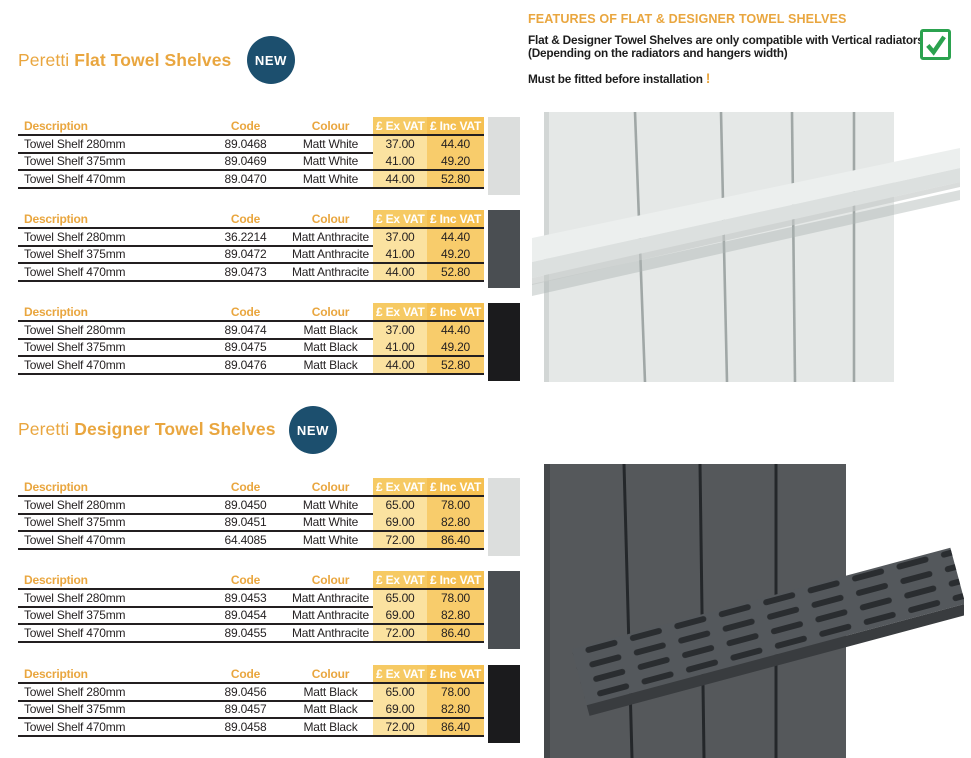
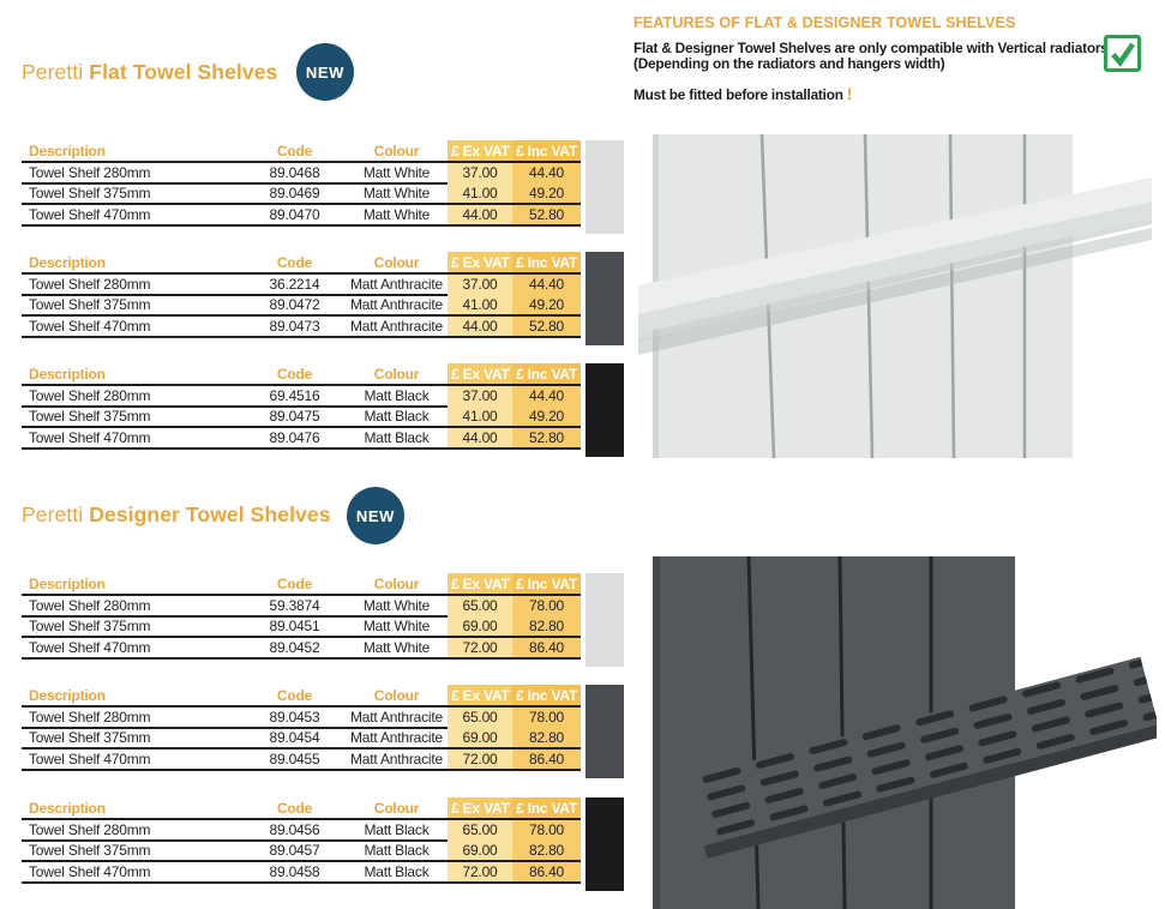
  Peretti Flat Towel Shelves
  NEW
  FEATURES OF FLAT & DESIGNER TOWEL SHELVES
  Flat & Designer Towel Shelves are only compatible with Vertical radiator
  (Depending on the radiators and hangers width)
  Must be fitted before installation !
  Description	Code	Colour	£ Ex VAT	£ Inc VAT
  Towel Shelf 280mm	89.0468	Matt White	37.00	44.40
  Towel Shelf 375mm	89.0469	Matt White	41.00	49.20
  Towel Shelf 470mm	89.0470	Matt White	44.00	52.80
  Description	Code	Colour	£ Ex VAT	£ Inc VAT
  Towel Shelf 280mm	36.2214	Matt Anthracite	37.00	44.40
  Towel Shelf 375mm	89.0472	Matt Anthracite	41.00	49.20
  Towel Shelf 470mm	89.0473	Matt Anthracite	44.00	52.80
  Description	Code	Colour	£ Ex VAT	£ Inc VAT
- Towel Shelf 280mm	89.0474	Matt Black	37.00	44.40
+ Towel Shelf 280mm	69.4516	Matt Black	37.00	44.40
  Towel Shelf 375mm	89.0475	Matt Black	41.00	49.20
  Towel Shelf 470mm	89.0476	Matt Black	44.00	52.80
  Peretti Designer Towel Shelves
  NEW
  Description	Code	Colour	£ Ex VAT	£ Inc VAT
- Towel Shelf 280mm	89.0450	Matt White	65.00	78.00
+ Towel Shelf 280mm	59.3874	Matt White	65.00	78.00
  Towel Shelf 375mm	89.0451	Matt White	69.00	82.80
- Towel Shelf 470mm	64.4085	Matt White	72.00	86.40
+ Towel Shelf 470mm	89.0452	Matt White	72.00	86.40
  Description	Code	Colour	£ Ex VAT	£ Inc VAT
  Towel Shelf 280mm	89.0453	Matt Anthracite	65.00	78.00
  Towel Shelf 375mm	89.0454	Matt Anthracite	69.00	82.80
  Towel Shelf 470mm	89.0455	Matt Anthracite	72.00	86.40
  Description	Code	Colour	£ Ex VAT	£ Inc VAT
  Towel Shelf 280mm	89.0456	Matt Black	65.00	78.00
  Towel Shelf 375mm	89.0457	Matt Black	69.00	82.80
  Towel Shelf 470mm	89.0458	Matt Black	72.00	86.40
